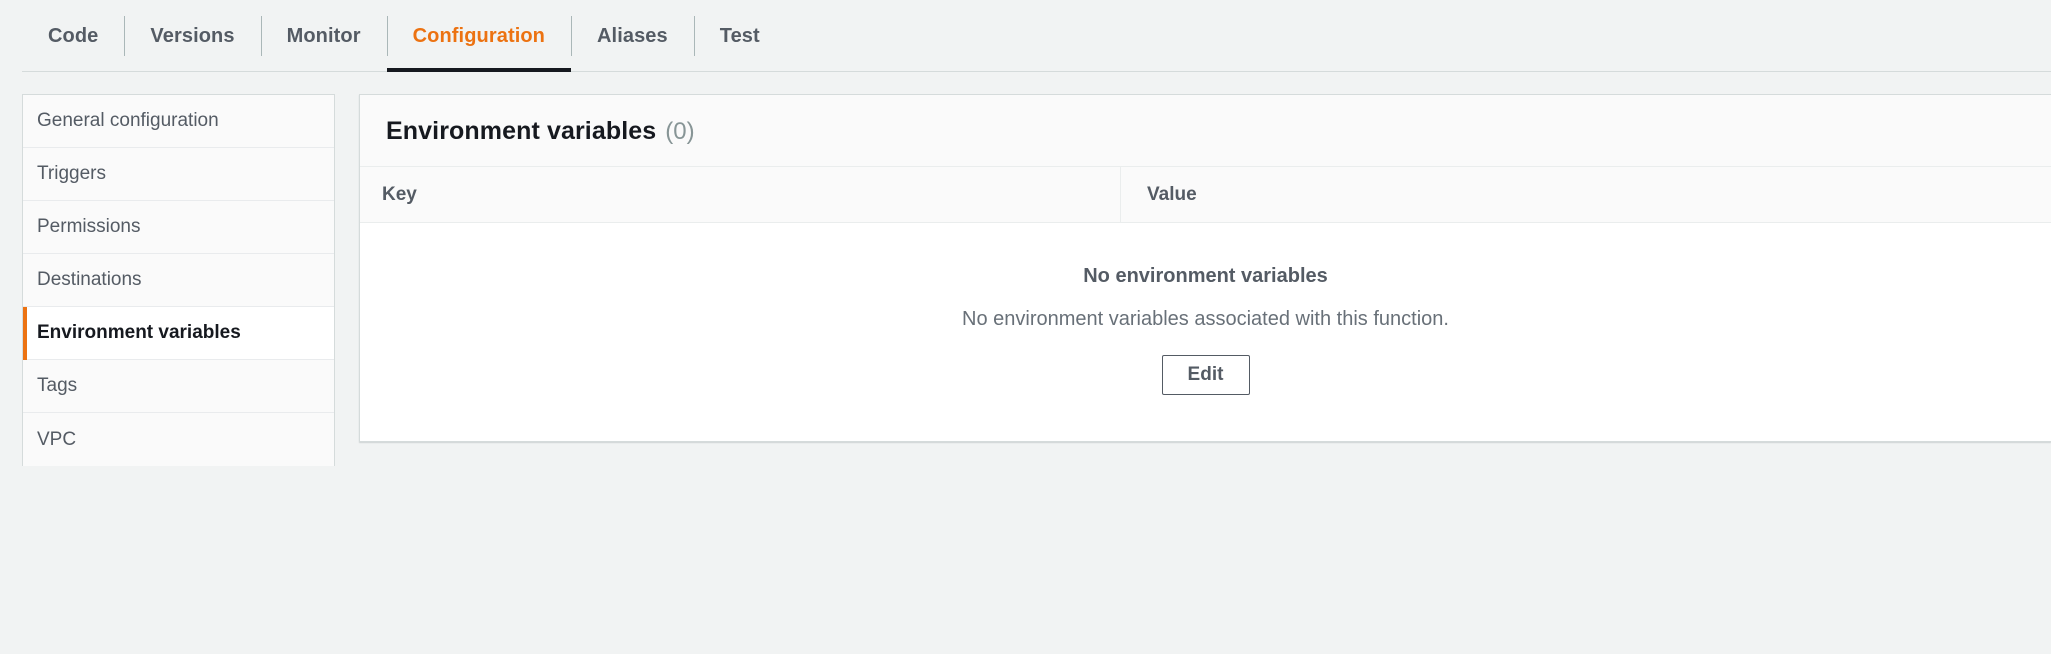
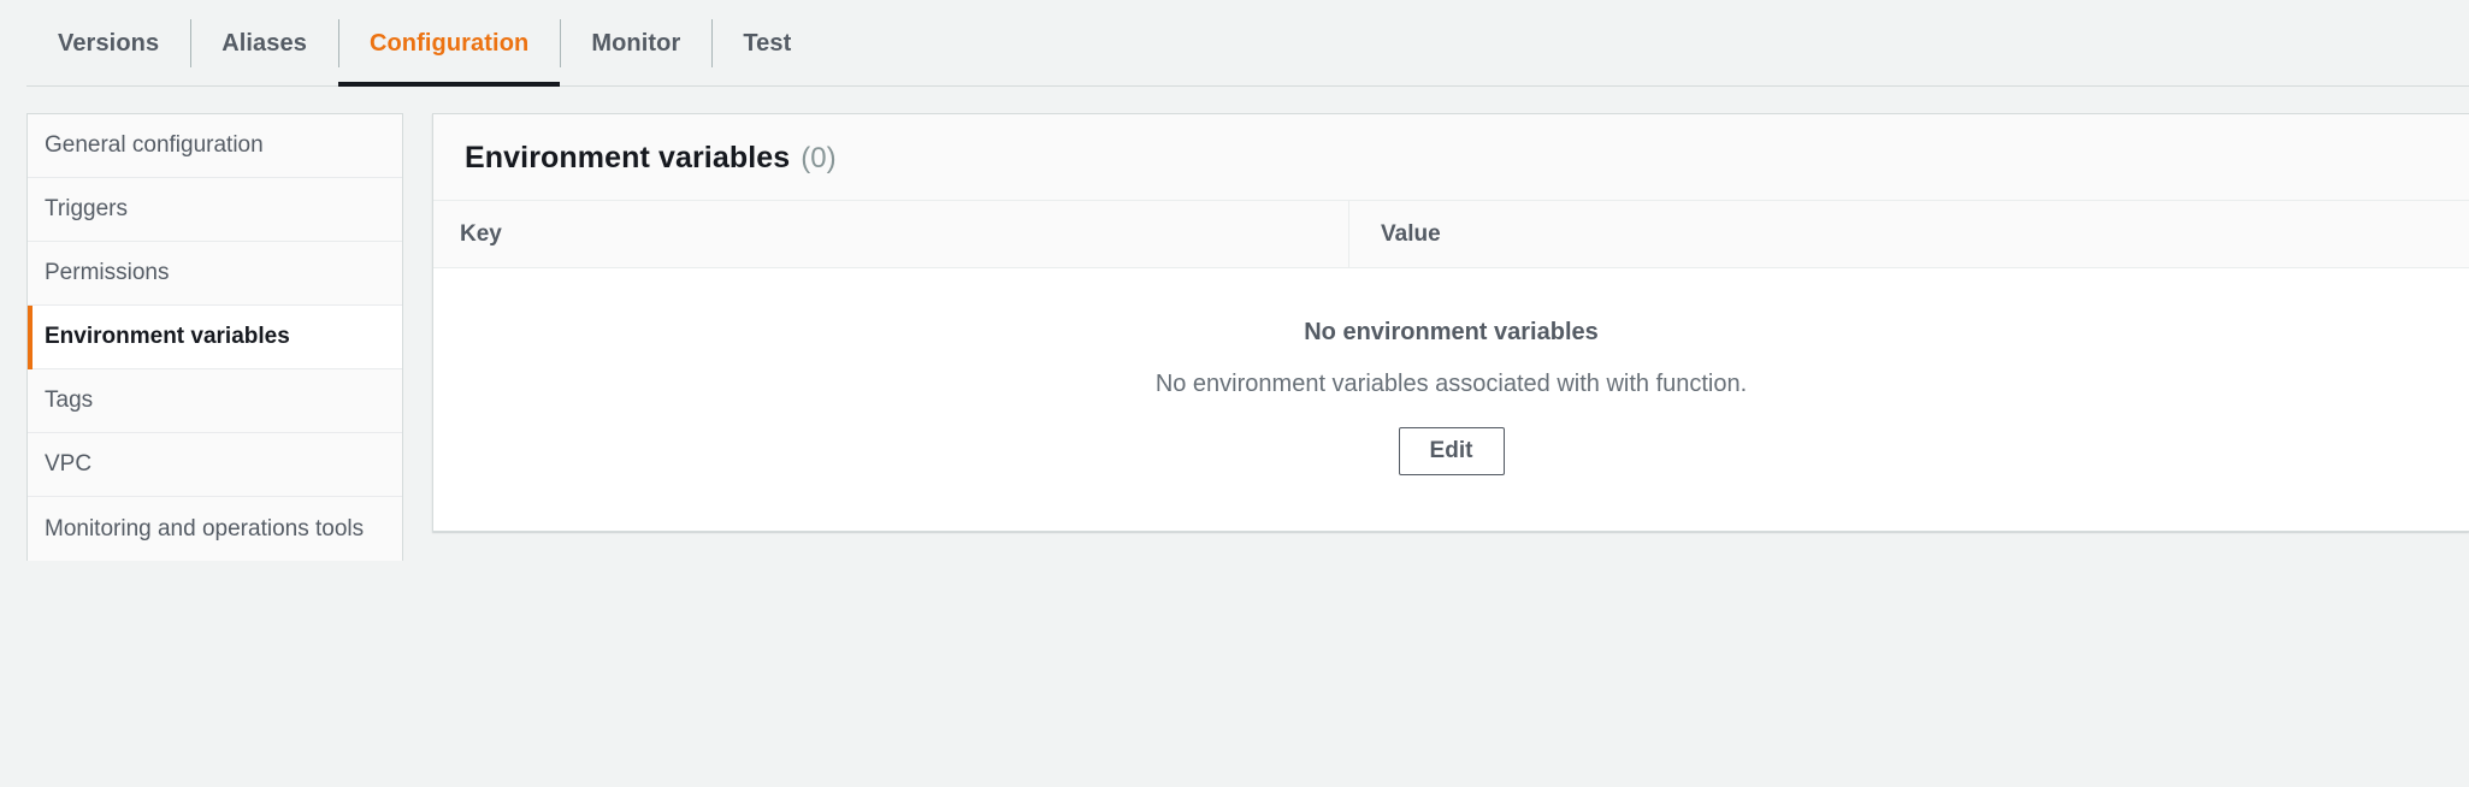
- Code
  Versions
- Monitor
+ Aliases
  Configuration
- Aliases
+ Monitor
  Test
  General configuration
  Triggers
  Permissions
- Destinations
  Environment variables
  Tags
  VPC
+ Monitoring and operations tools
  Environment variables
  (0)
  Key
  Value
  No environment variables
- No environment variables associated with this function.
+ No environment variables associated with with function.
  Edit
